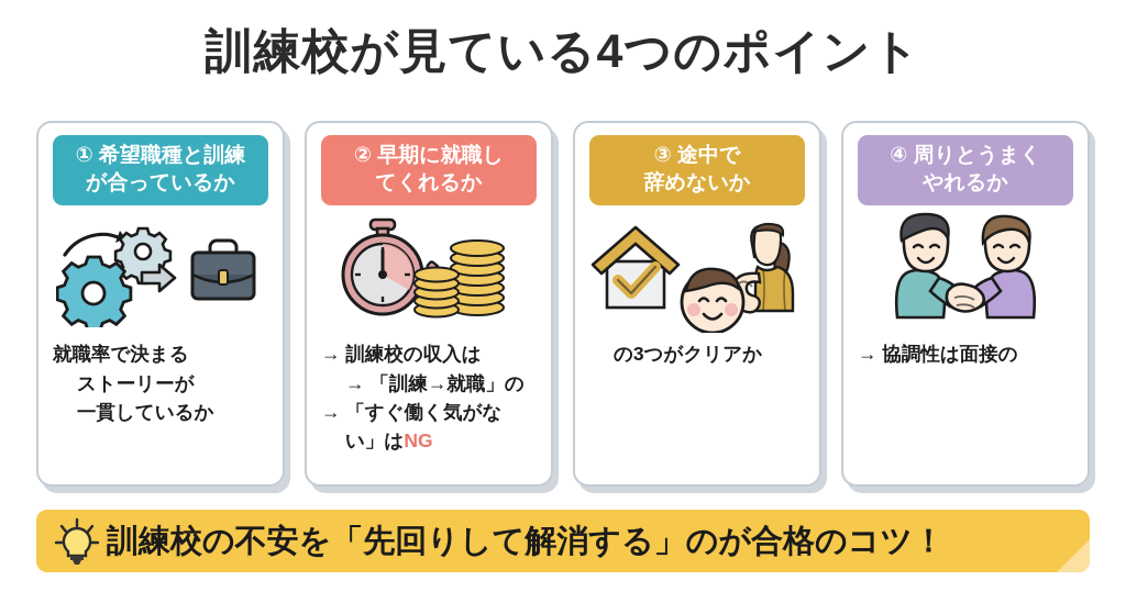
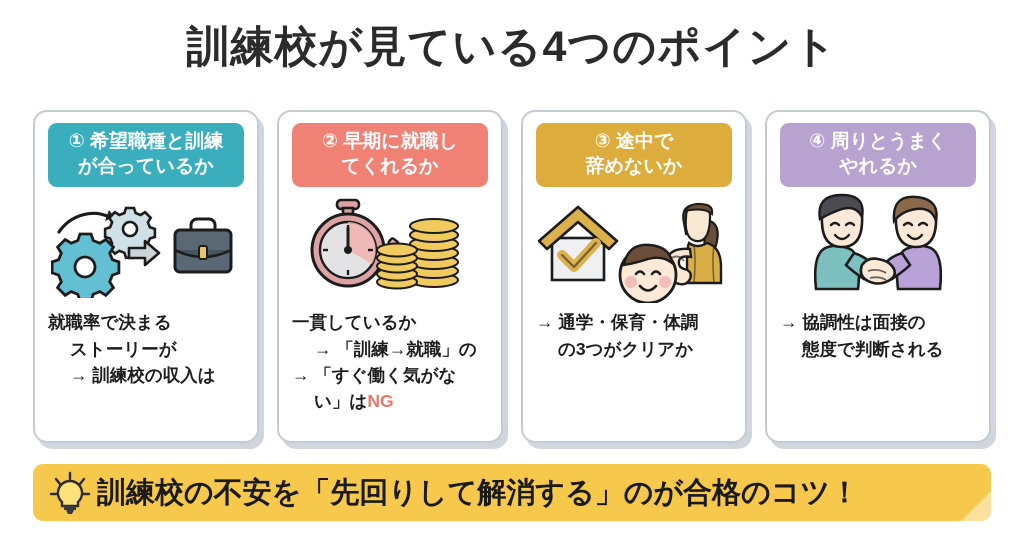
  訓練校が見ている4つのポイント
  ① 希望職種と訓練
  が合っているか
  就職率で決まる
  ストーリーが
- 一貫しているか
+ → 訓練校の収入は
  ② 早期に就職し
  てくれるか
- → 訓練校の収入は
+ 一貫しているか
  → 「訓練→就職」の
  → 「すぐ働く気がな
  い」はNG
  ③ 途中で
  辞めないか
+ → 通学・保育・体調
  の3つがクリアか
  ④ 周りとうまく
  やれるか
  → 協調性は面接の
+ 態度で判断される
  訓練校の不安を「先回りして解消する」のが合格のコツ！
